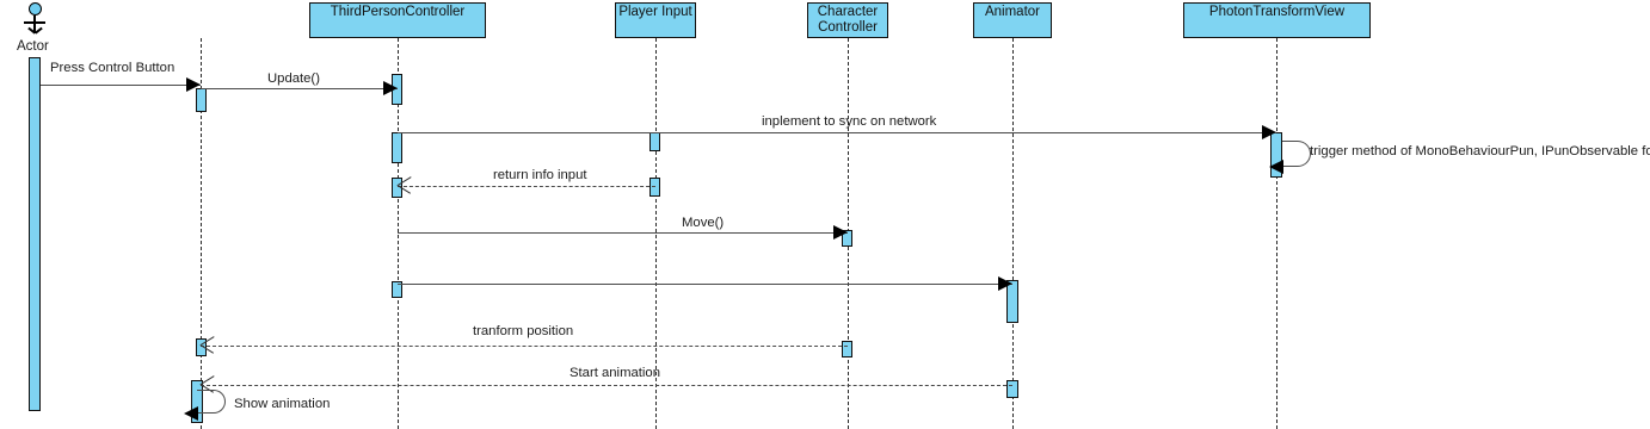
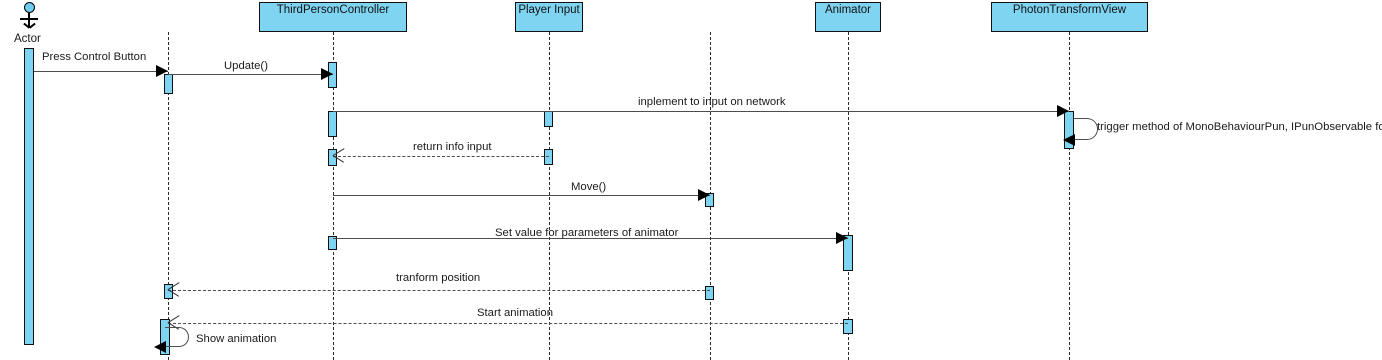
  Actor
  ThirdPersonController
  Player Input
- Character Controller
  Animator
  PhotonTransformView
  Press Control Button
  Update()
- inplement to sync on network
+ inplement to input on network
  trigger method of MonoBehaviourPun, IPunObservable fo
  return info input
  Move()
+ Set value for parameters of animator
  tranform position
  Start animation
  Show animation
